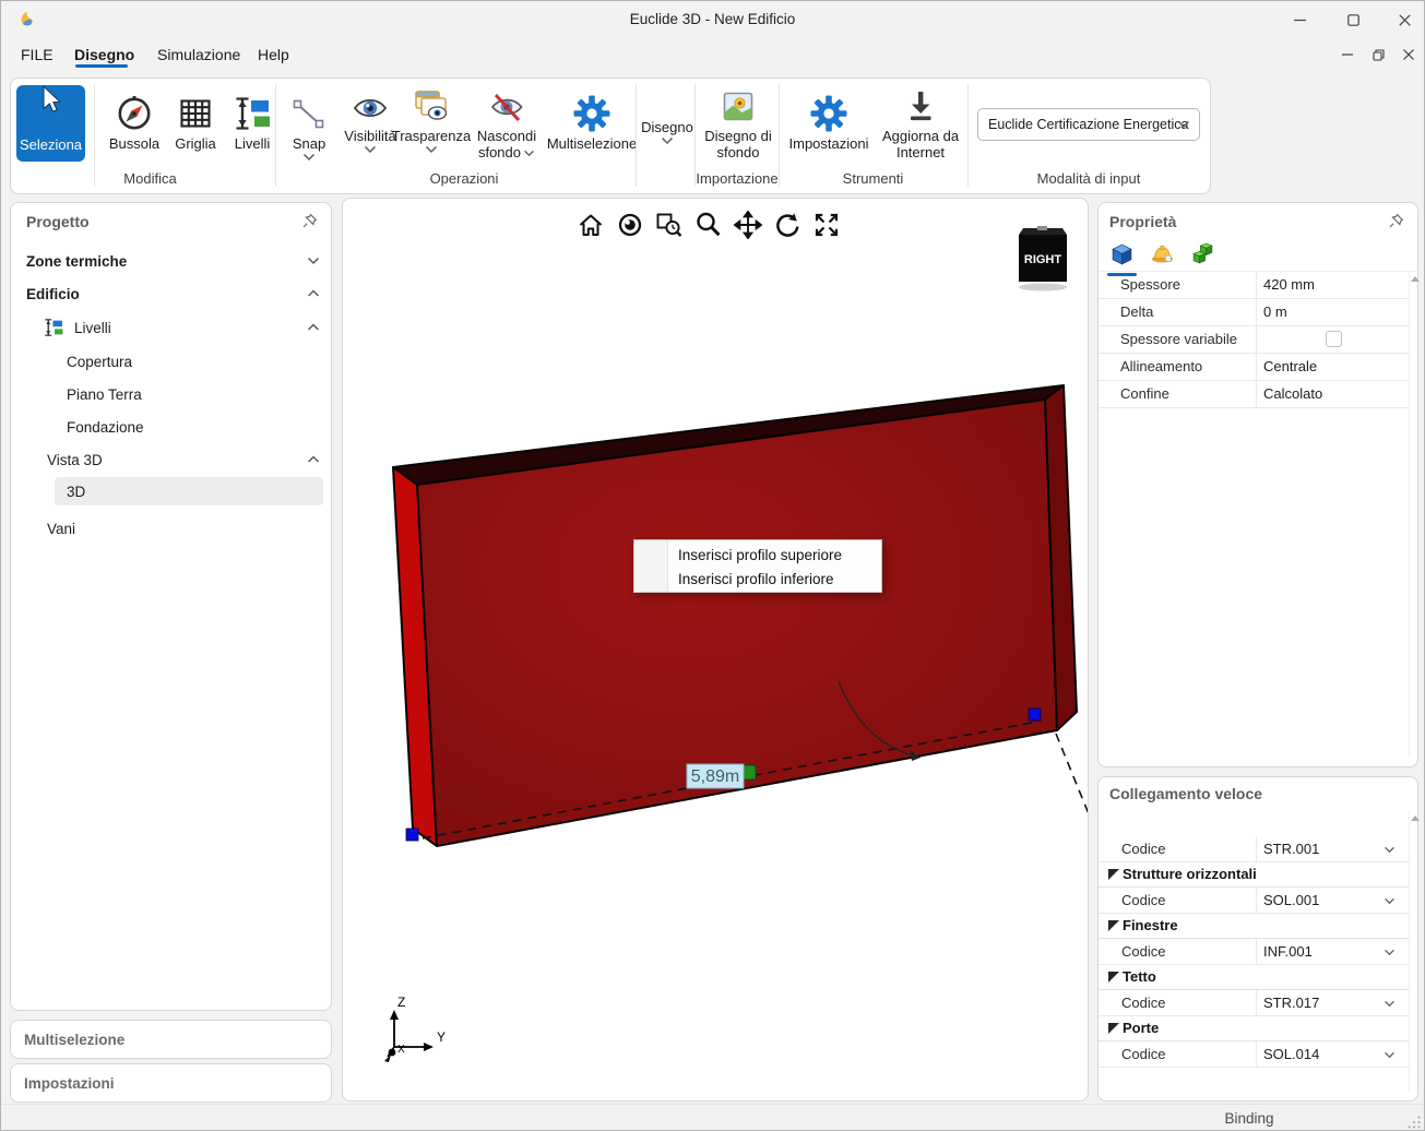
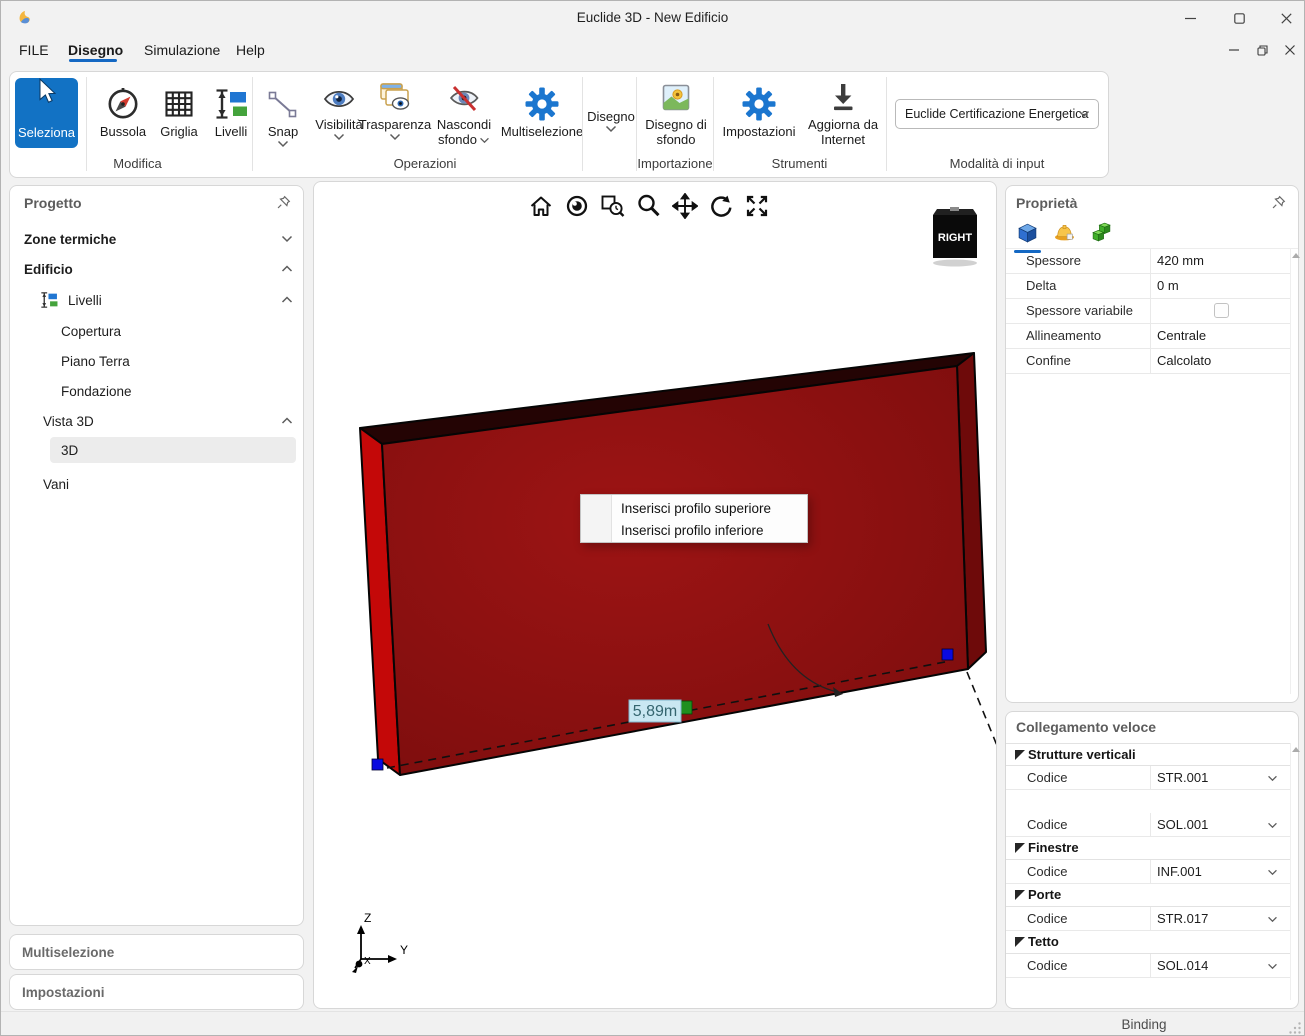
  Euclide 3D - New Edificio
  FILE
  Disegno
  Simulazione
  Help
  Seleziona
  Bussola
  Griglia
  Livelli
  Modifica
  Snap
  Visibilità
  Trasparenza
  Nascondi sfondo
  Multiselezione
  Operazioni
  Disegno
  Disegno di sfondo
  Importazione
  Impostazioni
  Aggiorna da Internet
  Strumenti
  Euclide Certificazione Energetic
  Modalità di input
  Progetto
  Zone termiche
  Edificio
  Livelli
  Copertura
  Piano Terra
  Fondazione
  Vista 3D
  3D
  Vani
  Multiselezione
  Impostazioni
  RIGHT
  5,89m
  Z
  Y
  X
  Inserisci profilo superiore
  Inserisci profilo inferiore
  Proprietà
  Spessore
  420 mm
  Delta
  0 m
  Spessore variabile
  Allineamento
  Centrale
  Confine
  Calcolato
  Collegamento veloce
+ Strutture verticali
  Codice
  STR.001
- Strutture orizzontali
  Codice
  SOL.001
  Finestre
  Codice
  INF.001
- Tetto
+ Porte
  Codice
  STR.017
- Porte
+ Tetto
  Codice
  SOL.014
  Binding
